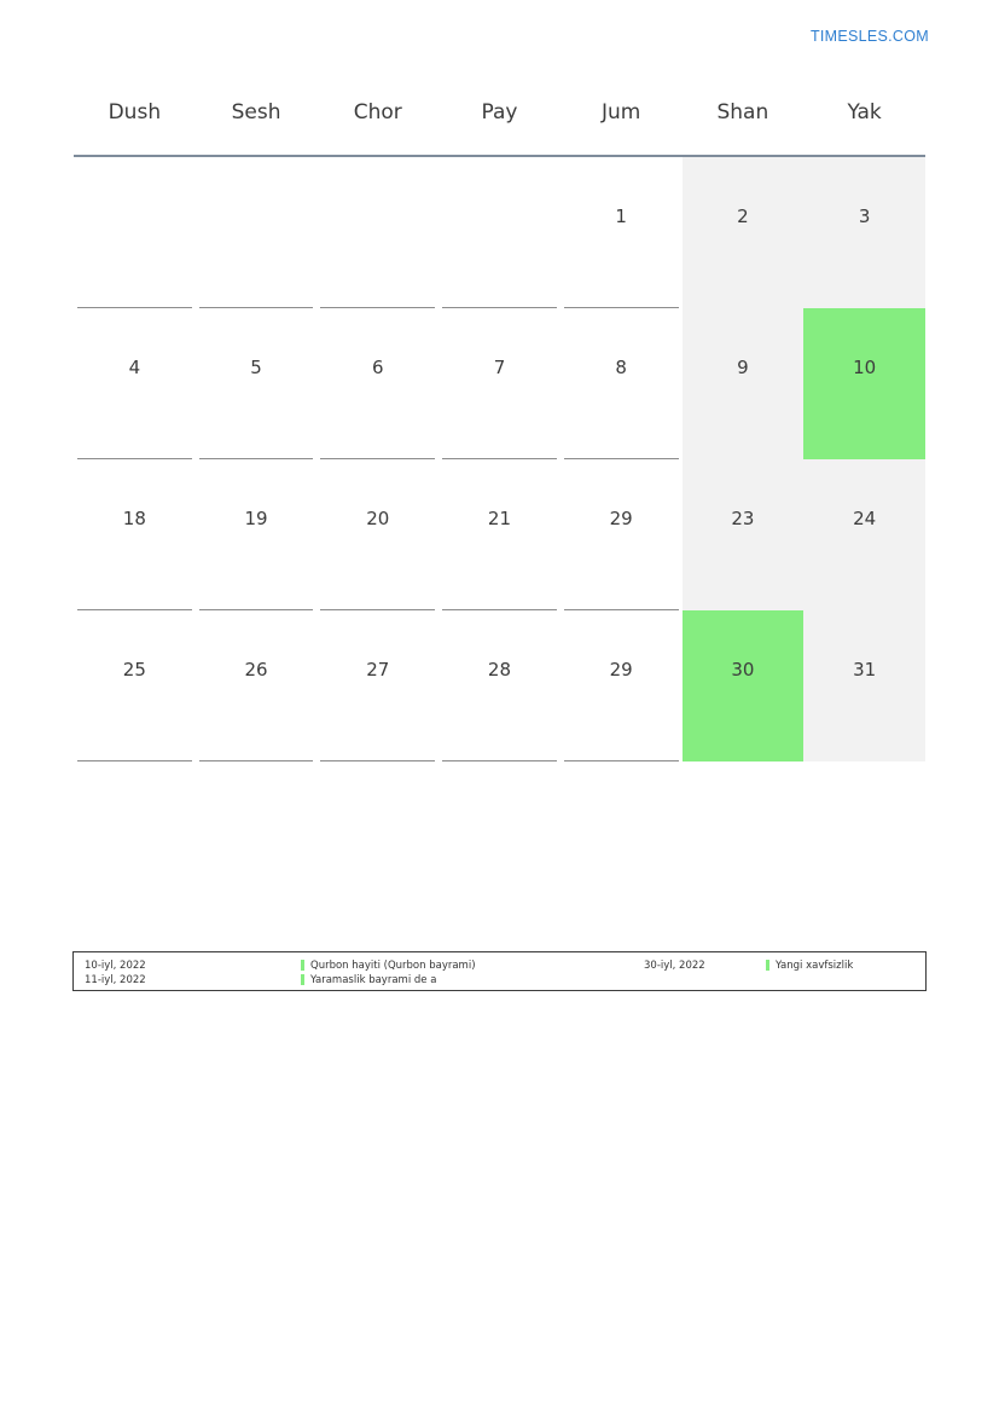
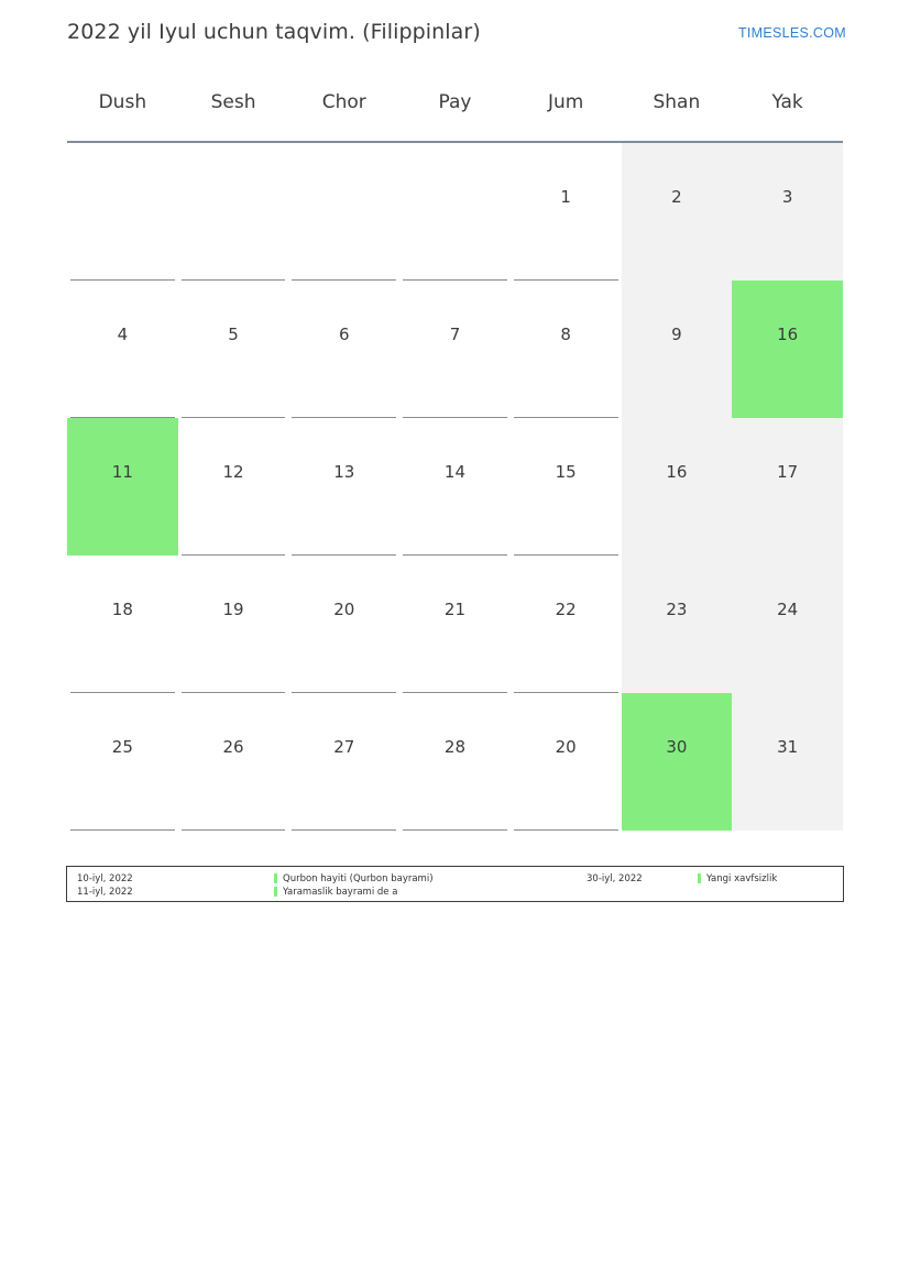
+ 2022 yil Iyul uchun taqvim. (Filippinlar)
  TIMESLES.COM
  Dush	Sesh	Chor	Pay	Jum	Shan	Yak
  				1	2	3
- 4	5	6	7	8	9	10
+ 4	5	6	7	8	9	16
+ 11	12	13	14	15	16	17
- 18	19	20	21	29	23	24
+ 18	19	20	21	22	23	24
- 25	26	27	28	29	30	31
+ 25	26	27	28	20	30	31
  10-iyl, 2022
  Qurbon hayiti (Qurbon bayrami)
  11-iyl, 2022
  Yaramaslik bayrami de a
  30-iyl, 2022
  Yangi xavfsizlik
